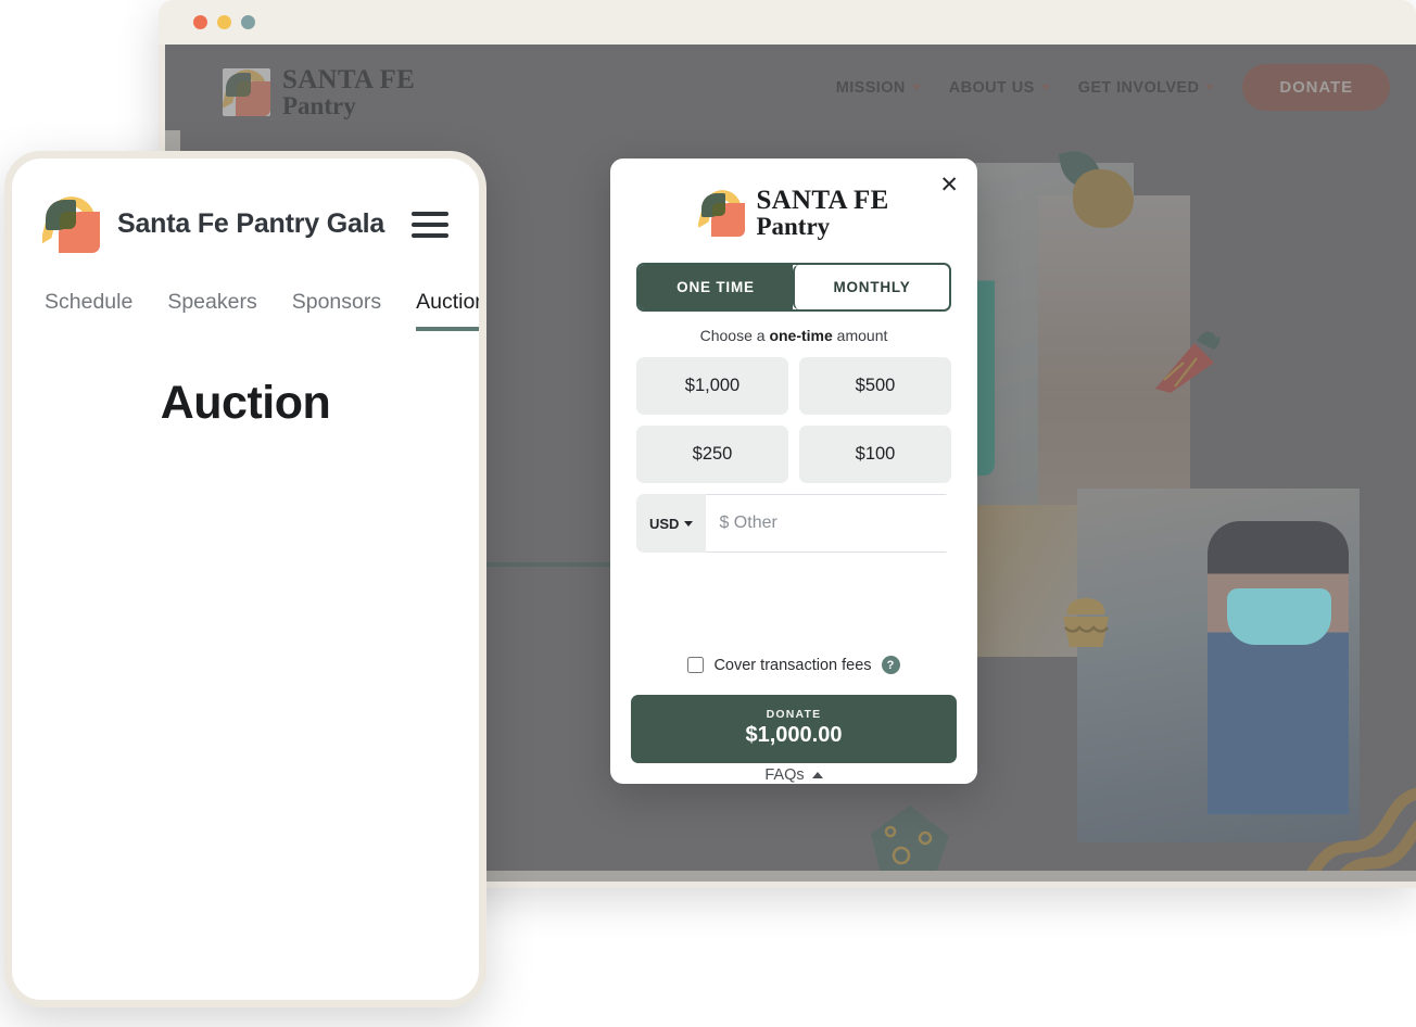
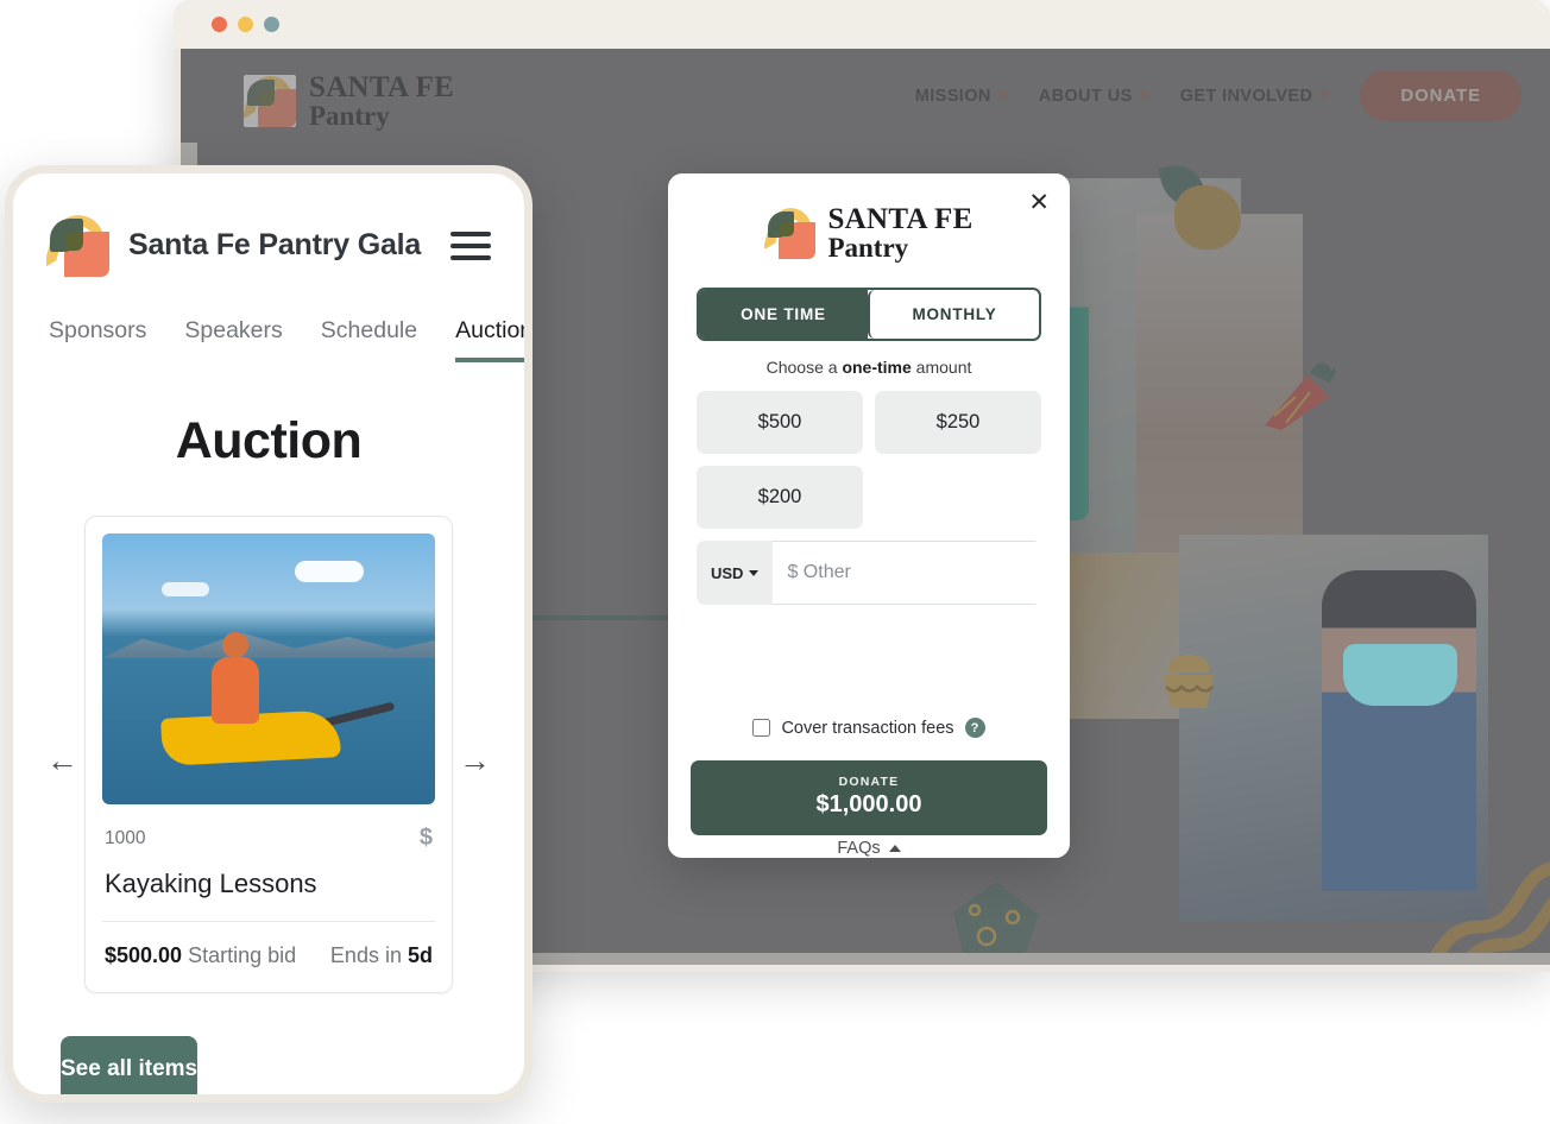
  SANTA FE
  Pantry
  MISSION
  ABOUT US
  GET INVOLVED
  DONATE
  Santa Fe Pantry Gala
- Schedule
+ Sponsors
  Speakers
- Sponsors
+ Schedule
  Auctio
  Auction
+ ←
+ →
+ 1000
+ $
+ Kayaking Lessons
+ $500.00 Starting bid
+ Ends in 5d
+ See all items
  ✕
  SANTA FE
  Pantry
  ONE TIME
  MONTHLY
  Choose a one-time amount
- $1,000
  $500
  $250
- $100
+ $200
  USD
  $ Other
  Cover transaction fees
  ?
  DONATE
  $1,000.00
  FAQs
